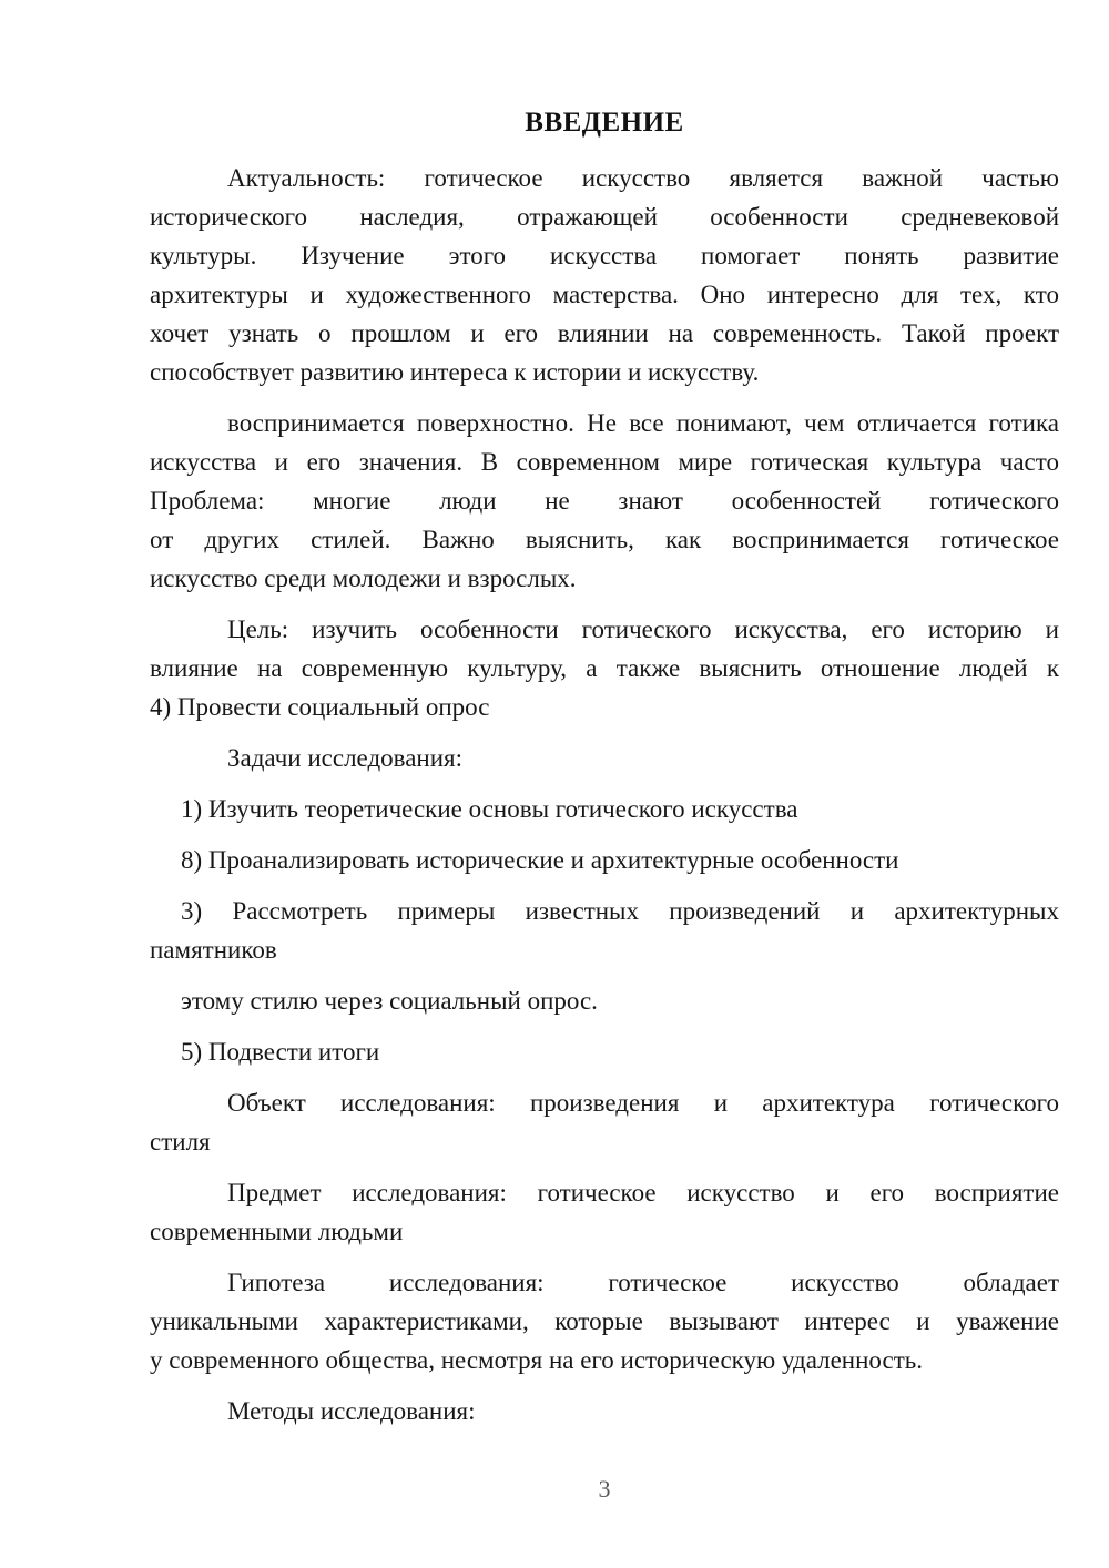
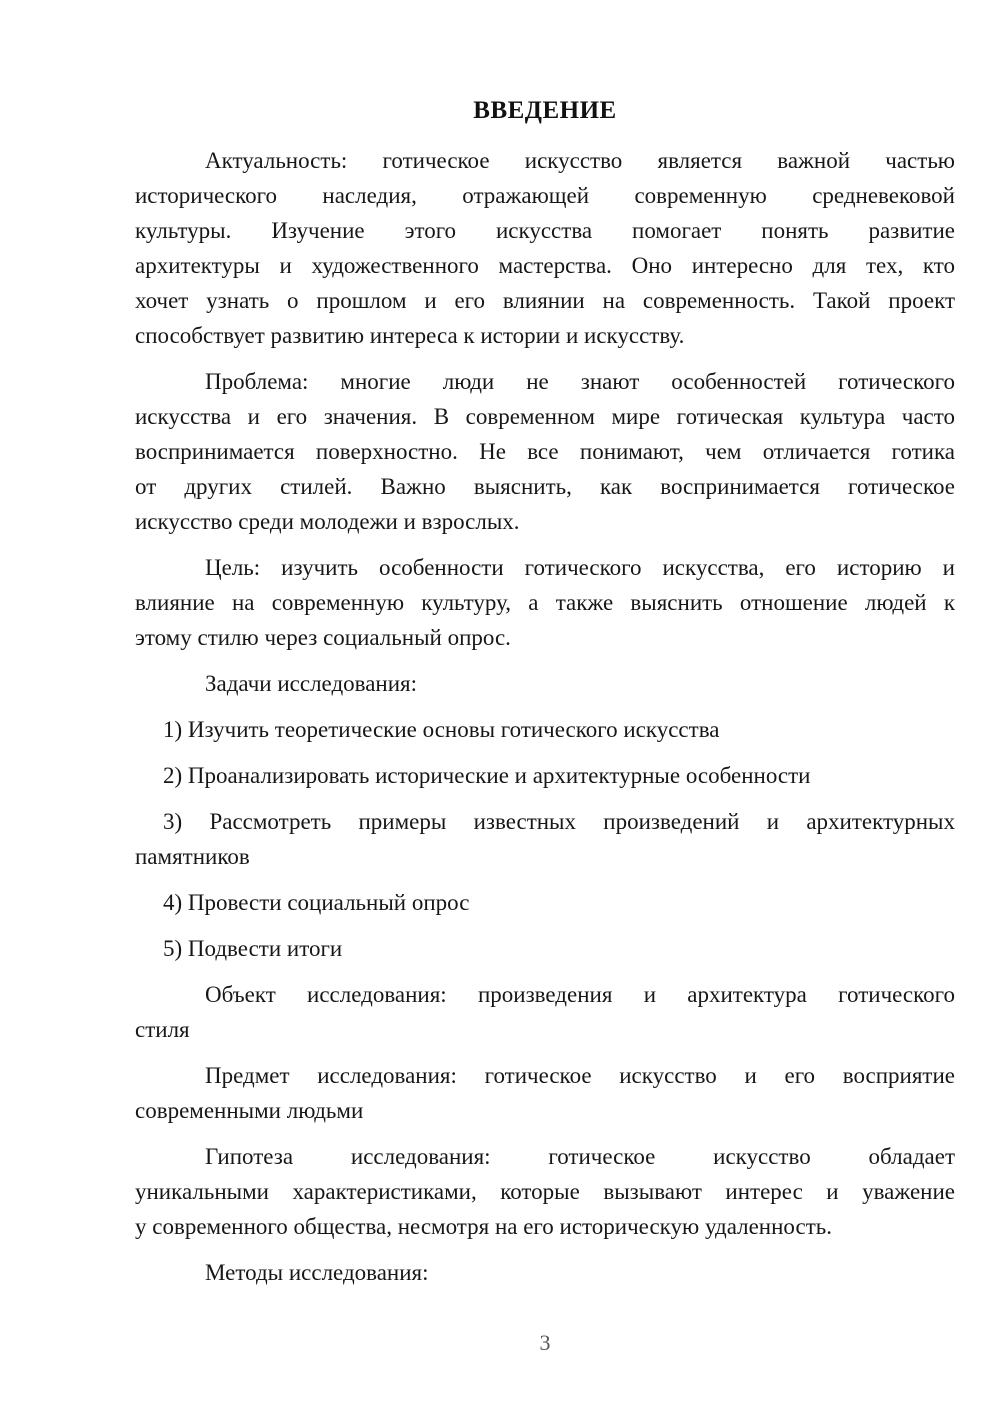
  ВВЕДЕНИЕ
  Актуальность: готическое искусство является важной частью
- исторического наследия, отражающей особенности средневековой
+ исторического наследия, отражающей современную средневековой
  культуры. Изучение этого искусства помогает понять развитие
  архитектуры и художественного мастерства. Оно интересно для тех, кто
  хочет узнать о прошлом и его влиянии на современность. Такой проект
  способствует развитию интереса к истории и искусству.
- воспринимается поверхностно. Не все понимают, чем отличается готика
+ Проблема: многие люди не знают особенностей готического
  искусства и его значения. В современном мире готическая культура часто
- Проблема: многие люди не знают особенностей готического
+ воспринимается поверхностно. Не все понимают, чем отличается готика
  от других стилей. Важно выяснить, как воспринимается готическое
  искусство среди молодежи и взрослых.
  Цель: изучить особенности готического искусства, его историю и
  влияние на современную культуру, а также выяснить отношение людей к
- 4) Провести социальный опрос
+ этому стилю через социальный опрос.
  Задачи исследования:
  1) Изучить теоретические основы готического искусства
- 8) Проанализировать исторические и архитектурные особенности
+ 2) Проанализировать исторические и архитектурные особенности
  3) Рассмотреть примеры известных произведений и архитектурных
  памятников
- этому стилю через социальный опрос.
+ 4) Провести социальный опрос
  5) Подвести итоги
  Объект исследования: произведения и архитектура готического
  стиля
  Предмет исследования: готическое искусство и его восприятие
  современными людьми
  Гипотеза исследования: готическое искусство обладает
  уникальными характеристиками, которые вызывают интерес и уважение
  у современного общества, несмотря на его историческую удаленность.
  Методы исследования:
  3
